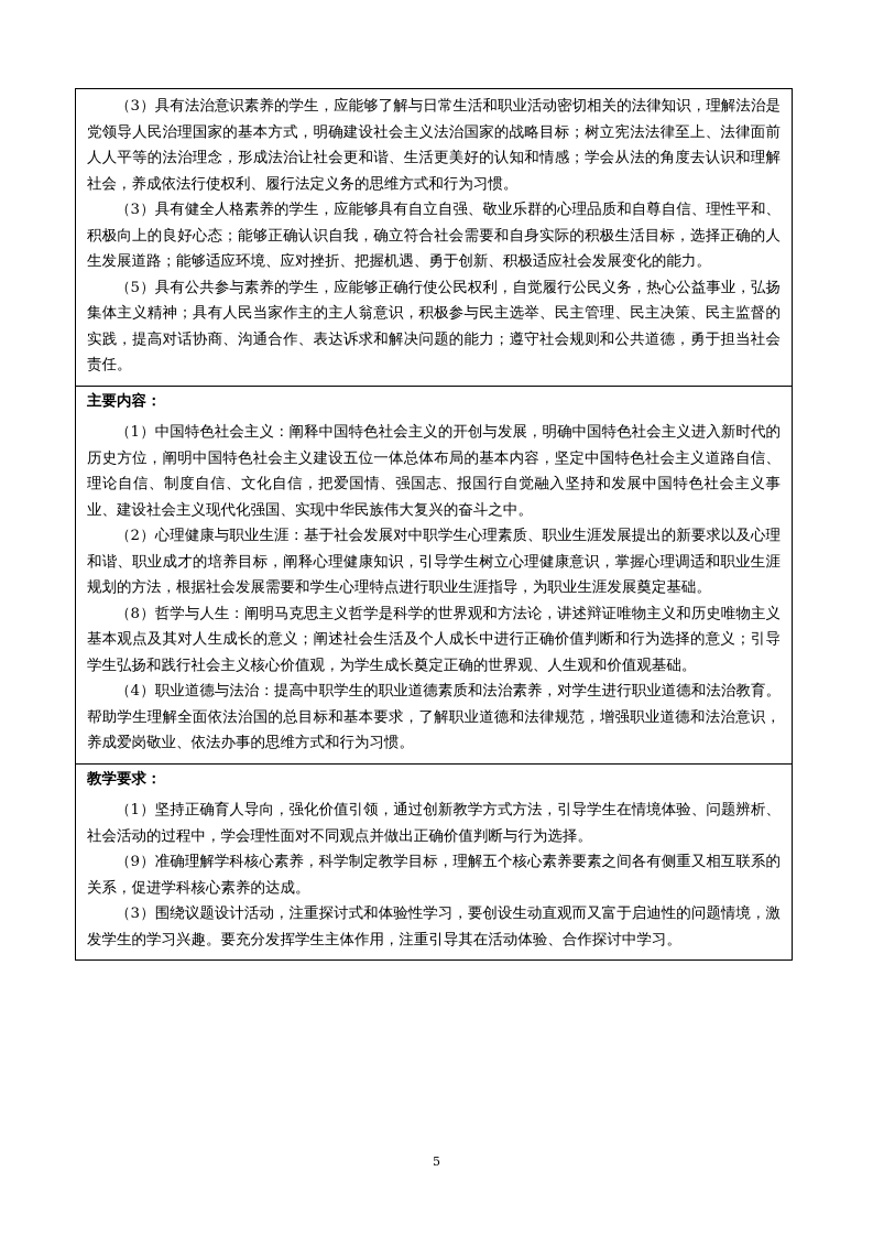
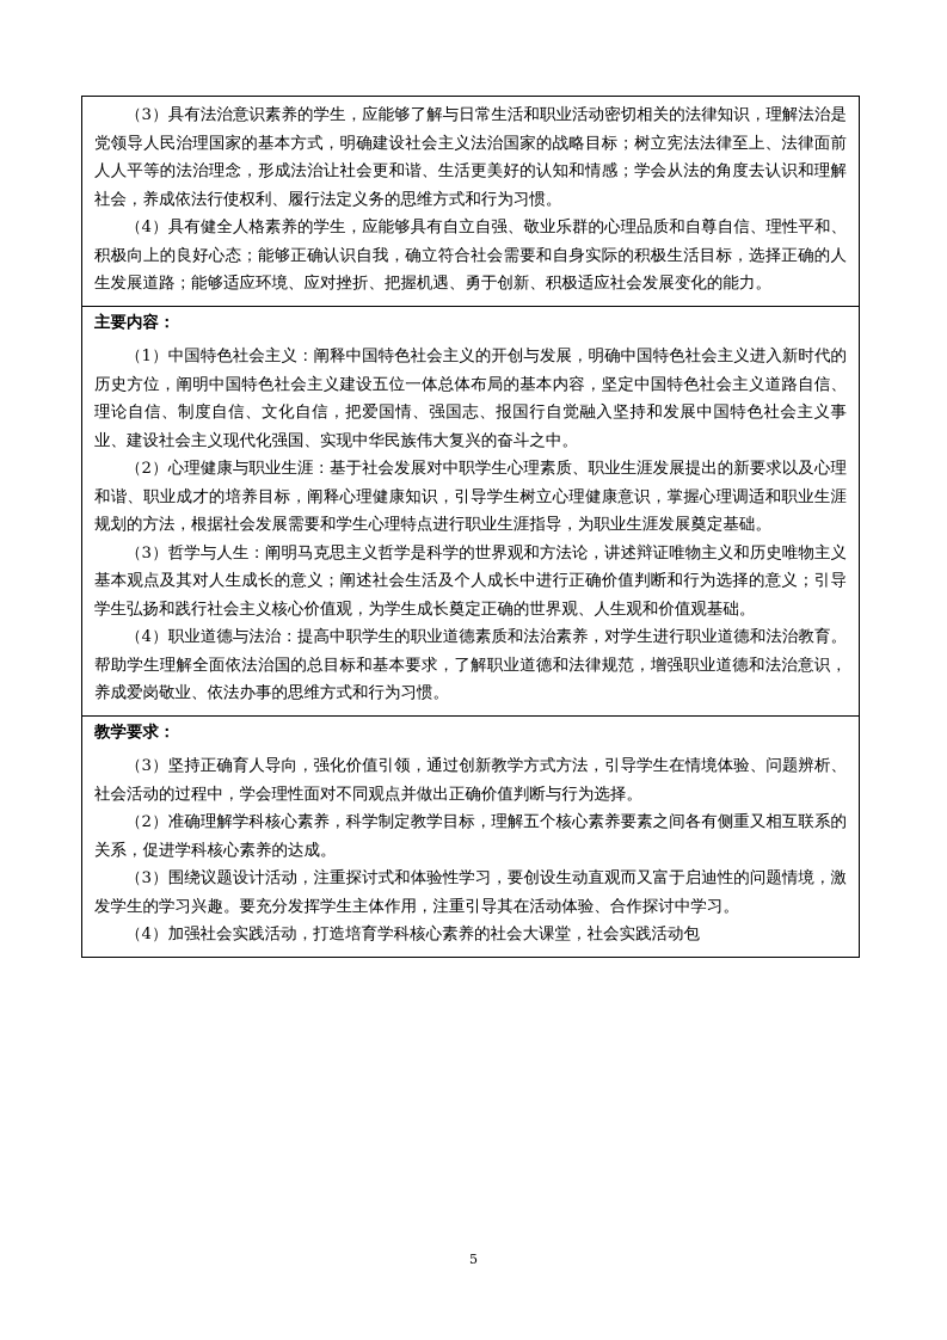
  （3）具有法治意识素养的学生，应能够了解与日常生活和职业活动密切相关的法律知识，理解法治是党领导人民治理国家的基本方式，明确建设社会主义法治国家的战略目标；树立宪法法律至上、法律面前人人平等的法治理念，形成法治让社会更和谐、生活更美好的认知和情感；学会从法的角度去认识和理解社会，养成依法行使权利、履行法定义务的思维方式和行为习惯。
- （3）具有健全人格素养的学生，应能够具有自立自强、敬业乐群的心理品质和自尊自信、理性平和、积极向上的良好心态；能够正确认识自我，确立符合社会需要和自身实际的积极生活目标，选择正确的人生发展道路；能够适应环境、应对挫折、把握机遇、勇于创新、积极适应社会发展变化的能力。
+ （4）具有健全人格素养的学生，应能够具有自立自强、敬业乐群的心理品质和自尊自信、理性平和、积极向上的良好心态；能够正确认识自我，确立符合社会需要和自身实际的积极生活目标，选择正确的人生发展道路；能够适应环境、应对挫折、把握机遇、勇于创新、积极适应社会发展变化的能力。
- （5）具有公共参与素养的学生，应能够正确行使公民权利，自觉履行公民义务，热心公益事业，弘扬集体主义精神；具有人民当家作主的主人翁意识，积极参与民主选举、民主管理、民主决策、民主监督的实践，提高对话协商、沟通合作、表达诉求和解决问题的能力；遵守社会规则和公共道德，勇于担当社会责任。
  主要内容：
  （1）中国特色社会主义：阐释中国特色社会主义的开创与发展，明确中国特色社会主义进入新时代的历史方位，阐明中国特色社会主义建设五位一体总体布局的基本内容，坚定中国特色社会主义道路自信、理论自信、制度自信、文化自信，把爱国情、强国志、报国行自觉融入坚持和发展中国特色社会主义事业、建设社会主义现代化强国、实现中华民族伟大复兴的奋斗之中。
  （2）心理健康与职业生涯：基于社会发展对中职学生心理素质、职业生涯发展提出的新要求以及心理和谐、职业成才的培养目标，阐释心理健康知识，引导学生树立心理健康意识，掌握心理调适和职业生涯规划的方法，根据社会发展需要和学生心理特点进行职业生涯指导，为职业生涯发展奠定基础。
- （8）哲学与人生：阐明马克思主义哲学是科学的世界观和方法论，讲述辩证唯物主义和历史唯物主义基本观点及其对人生成长的意义；阐述社会生活及个人成长中进行正确价值判断和行为选择的意义；引导学生弘扬和践行社会主义核心价值观，为学生成长奠定正确的世界观、人生观和价值观基础。
+ （3）哲学与人生：阐明马克思主义哲学是科学的世界观和方法论，讲述辩证唯物主义和历史唯物主义基本观点及其对人生成长的意义；阐述社会生活及个人成长中进行正确价值判断和行为选择的意义；引导学生弘扬和践行社会主义核心价值观，为学生成长奠定正确的世界观、人生观和价值观基础。
  （4）职业道德与法治：提高中职学生的职业道德素质和法治素养，对学生进行职业道德和法治教育。帮助学生理解全面依法治国的总目标和基本要求，了解职业道德和法律规范，增强职业道德和法治意识，养成爱岗敬业、依法办事的思维方式和行为习惯。
  教学要求：
- （1）坚持正确育人导向，强化价值引领，通过创新教学方式方法，引导学生在情境体验、问题辨析、社会活动的过程中，学会理性面对不同观点并做出正确价值判断与行为选择。
+ （3）坚持正确育人导向，强化价值引领，通过创新教学方式方法，引导学生在情境体验、问题辨析、社会活动的过程中，学会理性面对不同观点并做出正确价值判断与行为选择。
- （9）准确理解学科核心素养，科学制定教学目标，理解五个核心素养要素之间各有侧重又相互联系的关系，促进学科核心素养的达成。
+ （2）准确理解学科核心素养，科学制定教学目标，理解五个核心素养要素之间各有侧重又相互联系的关系，促进学科核心素养的达成。
  （3）围绕议题设计活动，注重探讨式和体验性学习，要创设生动直观而又富于启迪性的问题情境，激发学生的学习兴趣。要充分发挥学生主体作用，注重引导其在活动体验、合作探讨中学习。
+ （4）加强社会实践活动，打造培育学科核心素养的社会大课堂，社会实践活动包
  5
